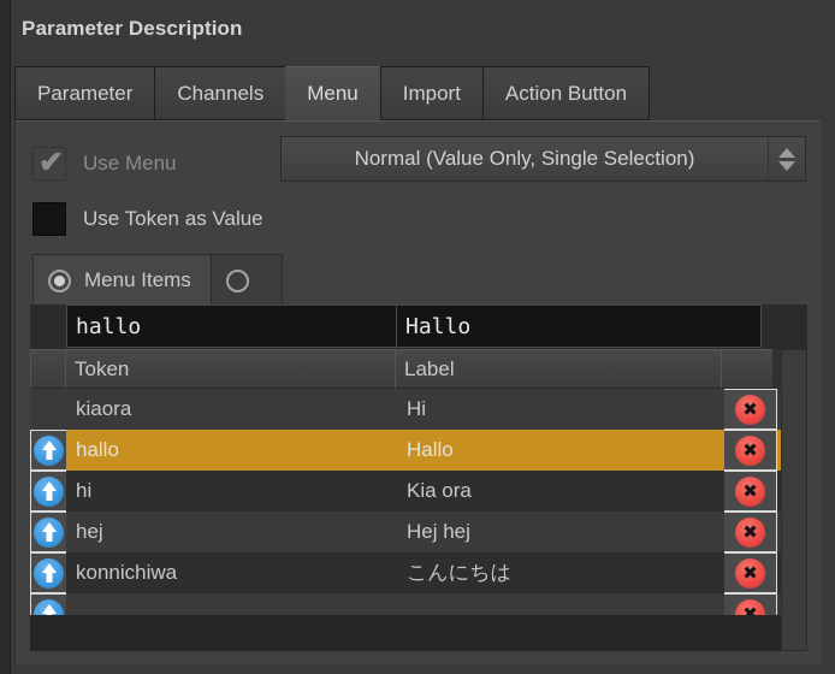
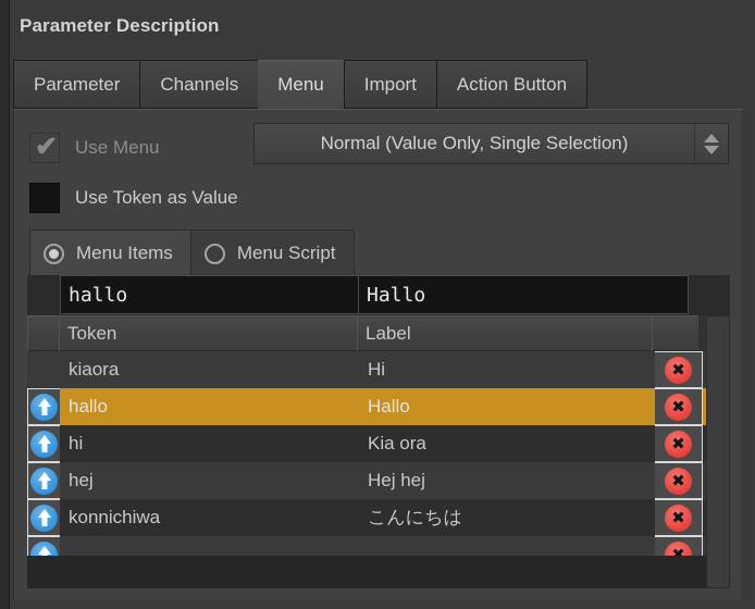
  Parameter Description
  Parameter
  Channels
  Menu
  Import
  Action Button
  ✔
  Use Menu
  Normal (Value Only, Single Selection)
  Use Token as Value
  Menu Items
+ Menu Script
  hallo
  Hallo
  Token
  Label
  kiaora
  Hi
  hallo
  Hallo
  hi
  Kia ora
  hej
  Hej hej
  konnichiwa
  こんにちは
